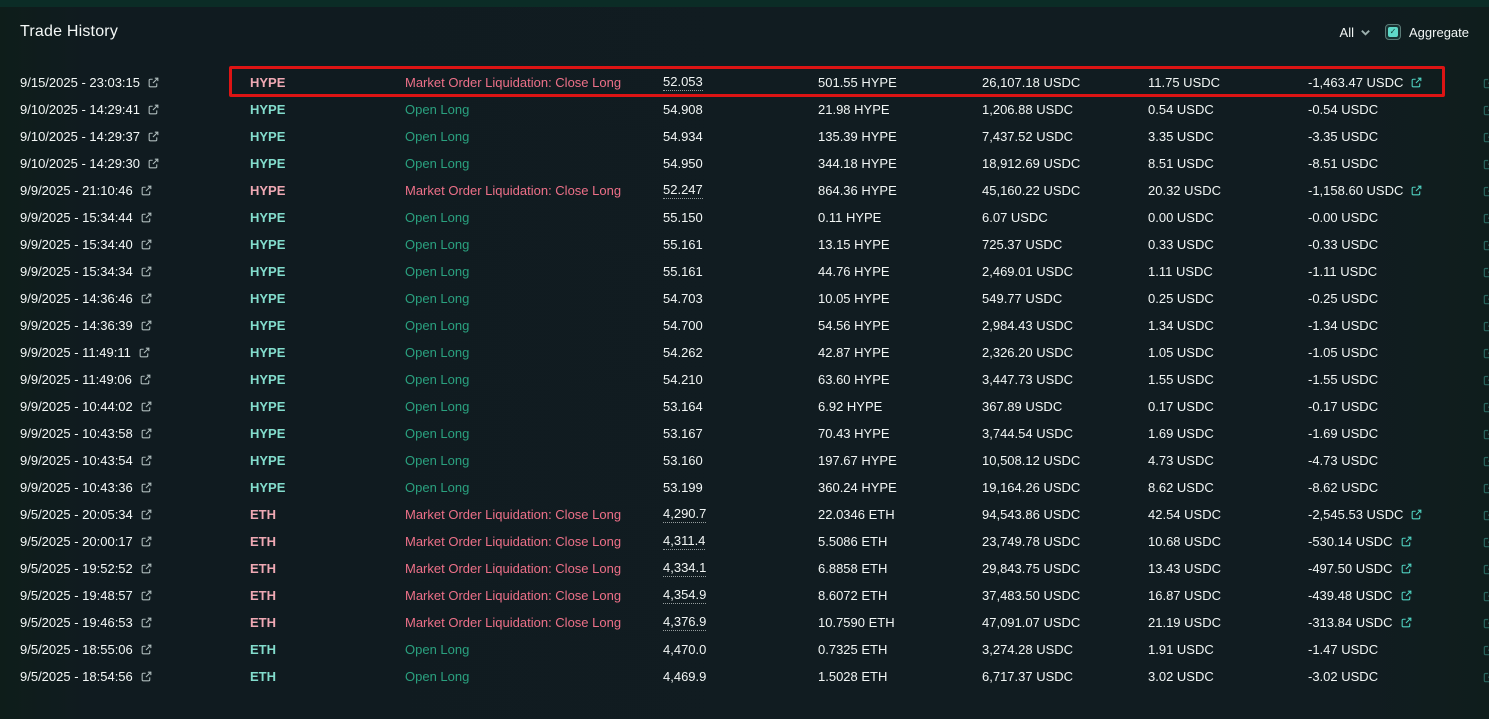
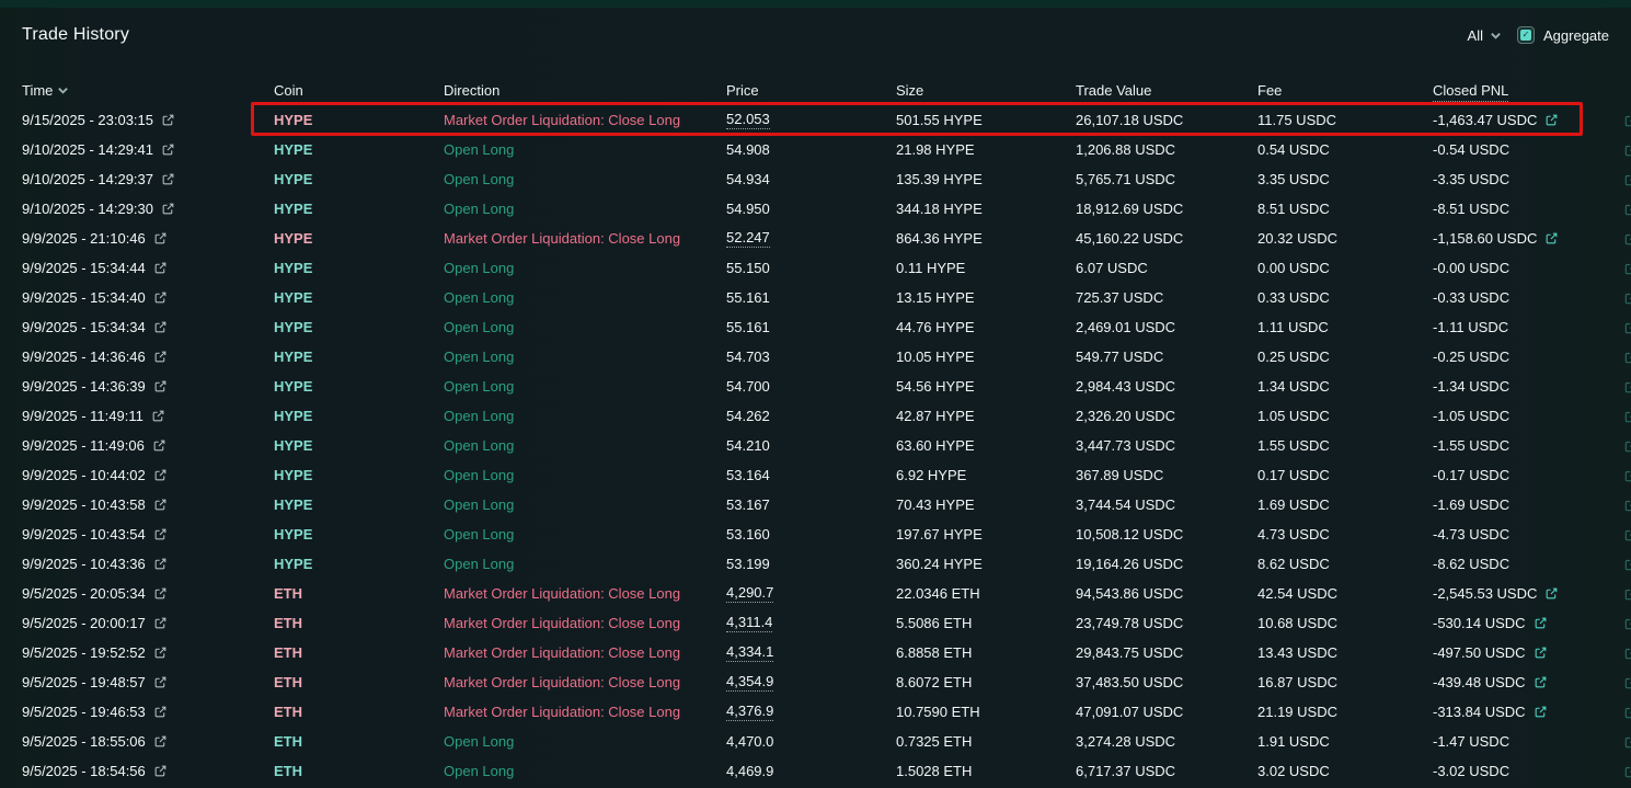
  Trade History
  All
  ✓
  Aggregate
+ Time
+ Coin
+ Direction
+ Price
+ Size
+ Trade Value
+ Fee
+ Closed PNL
  9/15/2025 - 23:03:15
  HYPE
  Market Order Liquidation: Close Long
  52.053
  501.55 HYPE
  26,107.18 USDC
  11.75 USDC
  -1,463.47 USDC
  9/10/2025 - 14:29:41
  HYPE
  Open Long
  54.908
  21.98 HYPE
  1,206.88 USDC
  0.54 USDC
  -0.54 USDC
  9/10/2025 - 14:29:37
  HYPE
  Open Long
  54.934
  135.39 HYPE
- 7,437.52 USDC
+ 5,765.71 USDC
  3.35 USDC
  -3.35 USDC
  9/10/2025 - 14:29:30
  HYPE
  Open Long
  54.950
  344.18 HYPE
  18,912.69 USDC
  8.51 USDC
  -8.51 USDC
  9/9/2025 - 21:10:46
  HYPE
  Market Order Liquidation: Close Long
  52.247
  864.36 HYPE
  45,160.22 USDC
  20.32 USDC
  -1,158.60 USDC
  9/9/2025 - 15:34:44
  HYPE
  Open Long
  55.150
  0.11 HYPE
  6.07 USDC
  0.00 USDC
  -0.00 USDC
  9/9/2025 - 15:34:40
  HYPE
  Open Long
  55.161
  13.15 HYPE
  725.37 USDC
  0.33 USDC
  -0.33 USDC
  9/9/2025 - 15:34:34
  HYPE
  Open Long
  55.161
  44.76 HYPE
  2,469.01 USDC
  1.11 USDC
  -1.11 USDC
  9/9/2025 - 14:36:46
  HYPE
  Open Long
  54.703
  10.05 HYPE
  549.77 USDC
  0.25 USDC
  -0.25 USDC
  9/9/2025 - 14:36:39
  HYPE
  Open Long
  54.700
  54.56 HYPE
  2,984.43 USDC
  1.34 USDC
  -1.34 USDC
  9/9/2025 - 11:49:11
  HYPE
  Open Long
  54.262
  42.87 HYPE
  2,326.20 USDC
  1.05 USDC
  -1.05 USDC
  9/9/2025 - 11:49:06
  HYPE
  Open Long
  54.210
  63.60 HYPE
  3,447.73 USDC
  1.55 USDC
  -1.55 USDC
  9/9/2025 - 10:44:02
  HYPE
  Open Long
  53.164
  6.92 HYPE
  367.89 USDC
  0.17 USDC
  -0.17 USDC
  9/9/2025 - 10:43:58
  HYPE
  Open Long
  53.167
  70.43 HYPE
  3,744.54 USDC
  1.69 USDC
  -1.69 USDC
  9/9/2025 - 10:43:54
  HYPE
  Open Long
  53.160
  197.67 HYPE
  10,508.12 USDC
  4.73 USDC
  -4.73 USDC
  9/9/2025 - 10:43:36
  HYPE
  Open Long
  53.199
  360.24 HYPE
  19,164.26 USDC
  8.62 USDC
  -8.62 USDC
  9/5/2025 - 20:05:34
  ETH
  Market Order Liquidation: Close Long
  4,290.7
  22.0346 ETH
  94,543.86 USDC
  42.54 USDC
  -2,545.53 USDC
  9/5/2025 - 20:00:17
  ETH
  Market Order Liquidation: Close Long
  4,311.4
  5.5086 ETH
  23,749.78 USDC
  10.68 USDC
  -530.14 USDC
  9/5/2025 - 19:52:52
  ETH
  Market Order Liquidation: Close Long
  4,334.1
  6.8858 ETH
  29,843.75 USDC
  13.43 USDC
  -497.50 USDC
  9/5/2025 - 19:48:57
  ETH
  Market Order Liquidation: Close Long
  4,354.9
  8.6072 ETH
  37,483.50 USDC
  16.87 USDC
  -439.48 USDC
  9/5/2025 - 19:46:53
  ETH
  Market Order Liquidation: Close Long
  4,376.9
  10.7590 ETH
  47,091.07 USDC
  21.19 USDC
  -313.84 USDC
  9/5/2025 - 18:55:06
  ETH
  Open Long
  4,470.0
  0.7325 ETH
  3,274.28 USDC
  1.91 USDC
  -1.47 USDC
  9/5/2025 - 18:54:56
  ETH
  Open Long
  4,469.9
  1.5028 ETH
  6,717.37 USDC
  3.02 USDC
  -3.02 USDC
